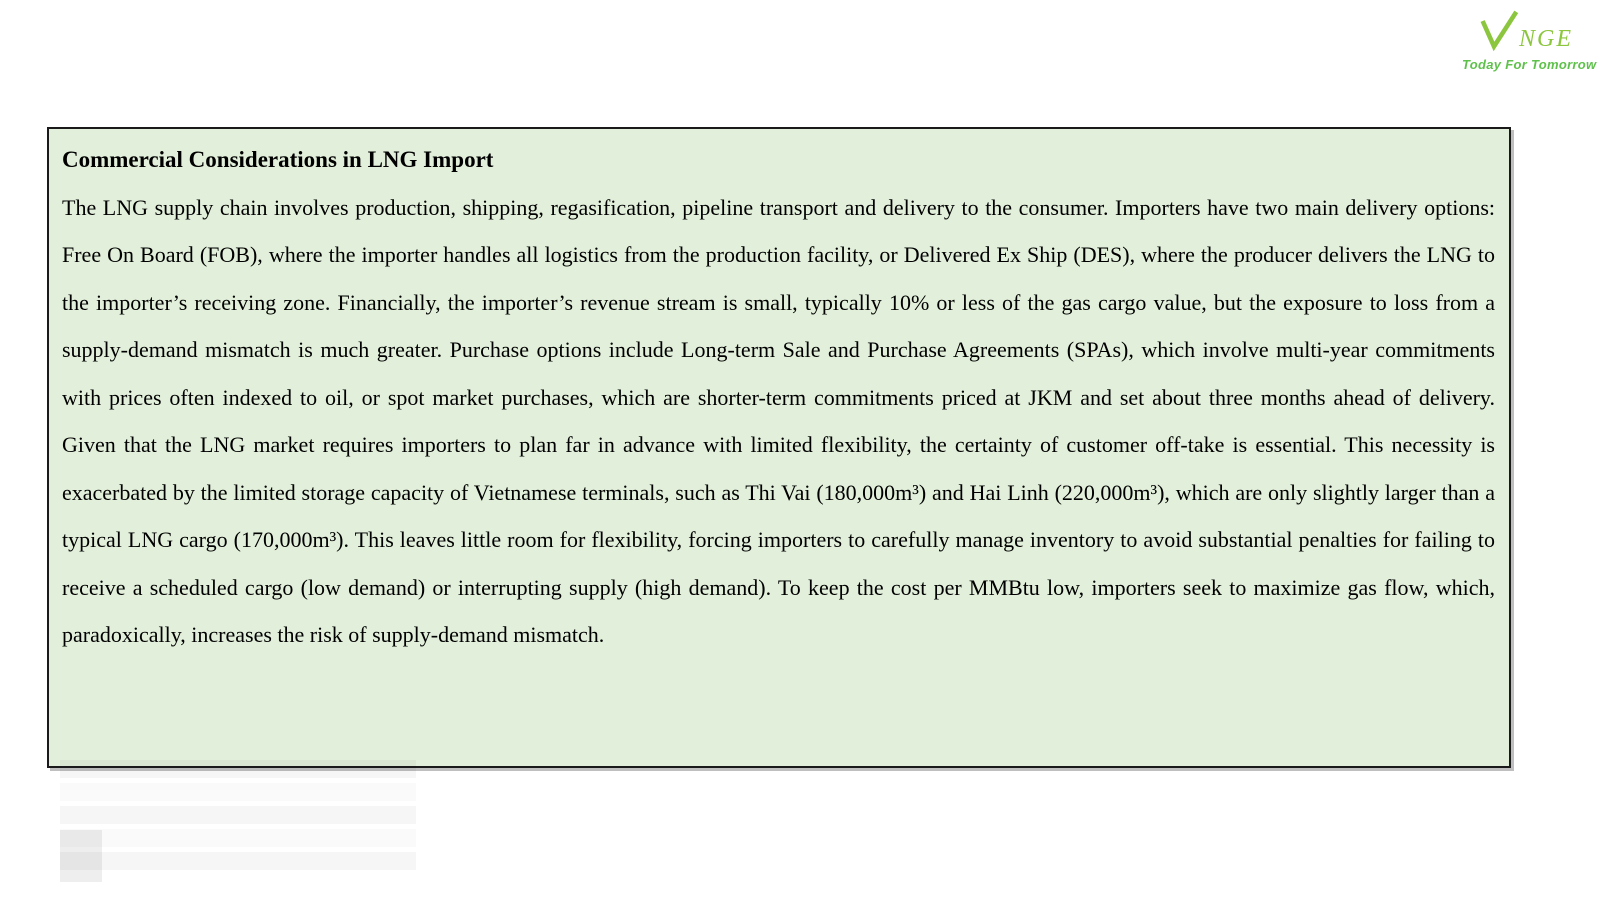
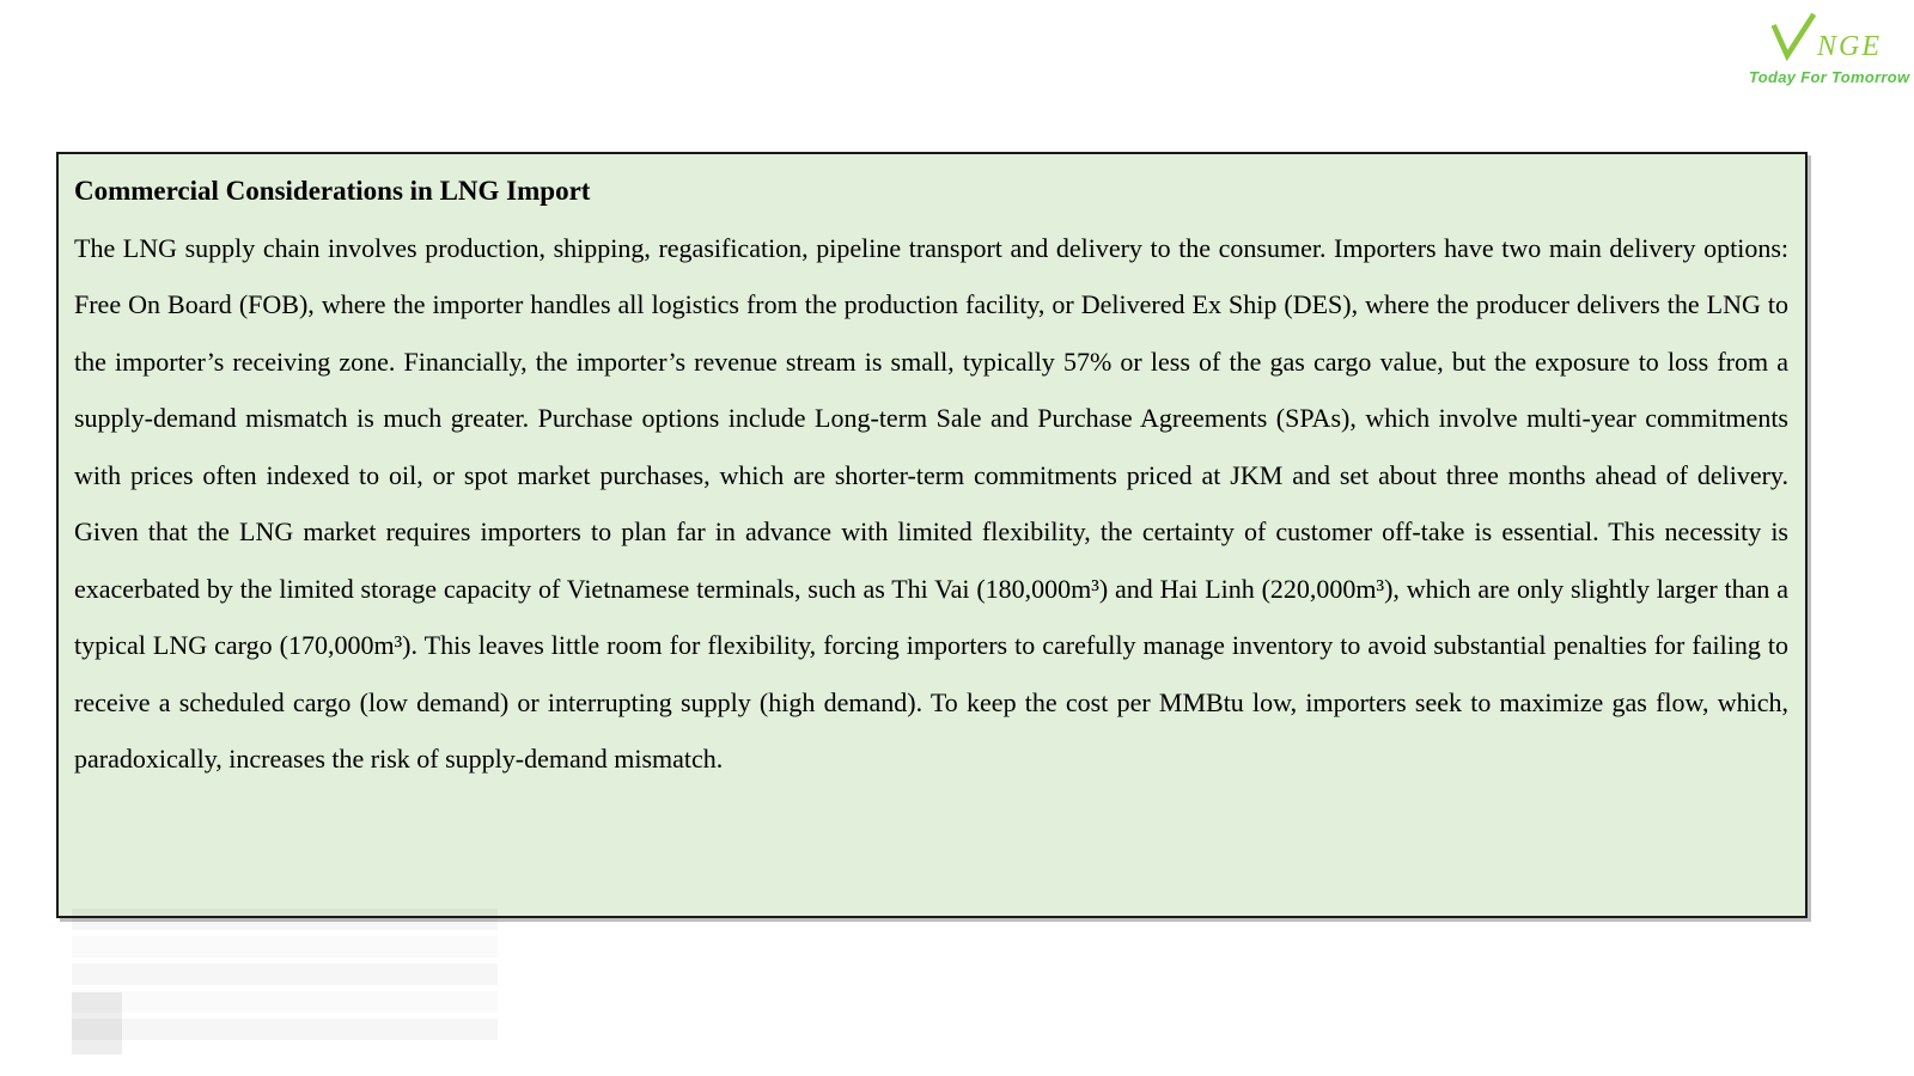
  NGE
  Today For Tomorrow
  Commercial Considerations in LNG Import
- The LNG supply chain involves production, shipping, regasification, pipeline transport and delivery to the consumer. Importers have two main delivery options: Free On Board (FOB), where the importer handles all logistics from the production facility, or Delivered Ex Ship (DES), where the producer delivers the LNG to the importer’s receiving zone. Financially, the importer’s revenue stream is small, typically 10% or less of the gas cargo value, but the exposure to loss from a supply-demand mismatch is much greater. Purchase options include Long-term Sale and Purchase Agreements (SPAs), which involve multi-year commitments with prices often indexed to oil, or spot market purchases, which are shorter-term commitments priced at JKM and set about three months ahead of delivery. Given that the LNG market requires importers to plan far in advance with limited flexibility, the certainty of customer off-take is essential. This necessity is exacerbated by the limited storage capacity of Vietnamese terminals, such as Thi Vai (180,000m³) and Hai Linh (220,000m³), which are only slightly larger than a typical LNG cargo (170,000m³). This leaves little room for flexibility, forcing importers to carefully manage inventory to avoid substantial penalties for failing to receive a scheduled cargo (low demand) or interrupting supply (high demand). To keep the cost per MMBtu low, importers seek to maximize gas flow, which, paradoxically, increases the risk of supply-demand mismatch.
+ The LNG supply chain involves production, shipping, regasification, pipeline transport and delivery to the consumer. Importers have two main delivery options: Free On Board (FOB), where the importer handles all logistics from the production facility, or Delivered Ex Ship (DES), where the producer delivers the LNG to the importer’s receiving zone. Financially, the importer’s revenue stream is small, typically 57% or less of the gas cargo value, but the exposure to loss from a supply-demand mismatch is much greater. Purchase options include Long-term Sale and Purchase Agreements (SPAs), which involve multi-year commitments with prices often indexed to oil, or spot market purchases, which are shorter-term commitments priced at JKM and set about three months ahead of delivery. Given that the LNG market requires importers to plan far in advance with limited flexibility, the certainty of customer off-take is essential. This necessity is exacerbated by the limited storage capacity of Vietnamese terminals, such as Thi Vai (180,000m³) and Hai Linh (220,000m³), which are only slightly larger than a typical LNG cargo (170,000m³). This leaves little room for flexibility, forcing importers to carefully manage inventory to avoid substantial penalties for failing to receive a scheduled cargo (low demand) or interrupting supply (high demand). To keep the cost per MMBtu low, importers seek to maximize gas flow, which, paradoxically, increases the risk of supply-demand mismatch.
